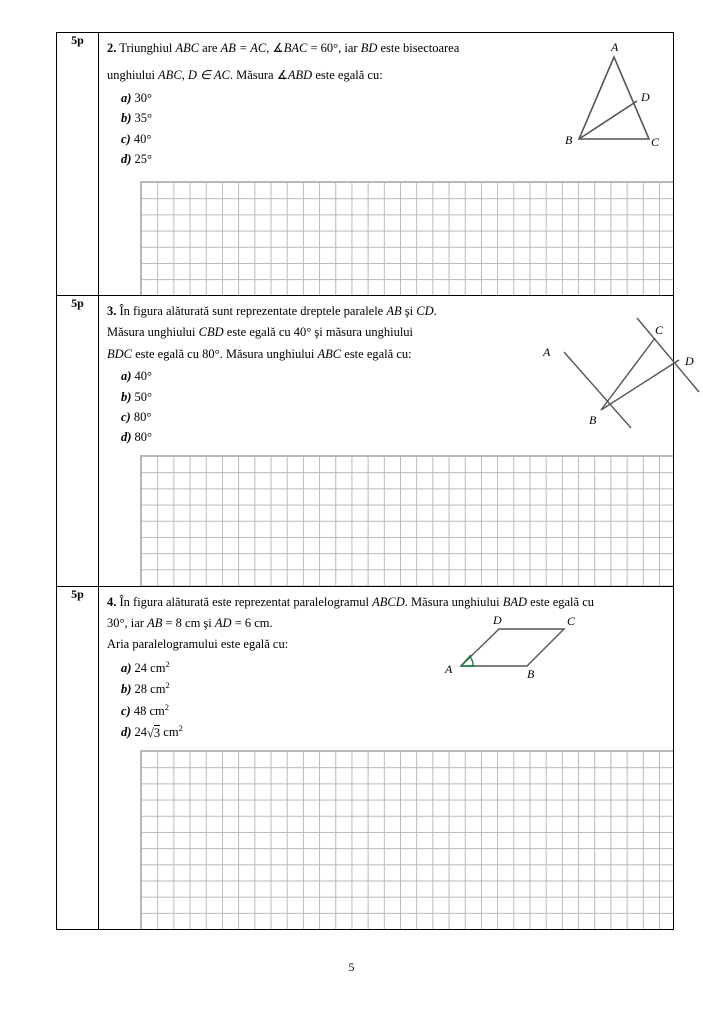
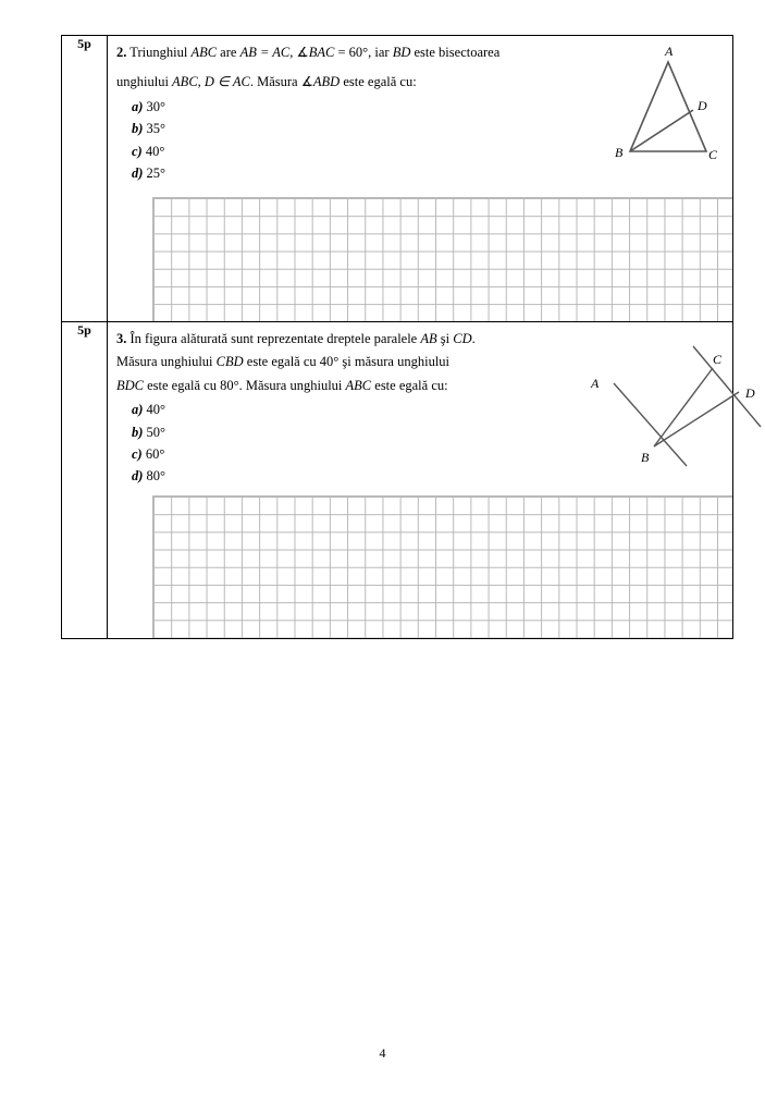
  5p	2. Triunghiul ABC are AB = AC, ∡BAC = 60°, iar BD este bisectoarea unghiului ABC, D ∈ AC. Măsura ∡ABD este egală cu: a) 30° b) 35° c) 40° d) 25° A B C D
- 5p	3. În figura alăturată sunt reprezentate dreptele paralele AB şi CD. Măsura unghiului CBD este egală cu 40° şi măsura unghiului BDC este egală cu 80°. Măsura unghiului ABC este egală cu: a) 40° b) 50° c) 80° d) 80° A B C D
+ 5p	3. În figura alăturată sunt reprezentate dreptele paralele AB şi CD. Măsura unghiului CBD este egală cu 40° şi măsura unghiului BDC este egală cu 80°. Măsura unghiului ABC este egală cu: a) 40° b) 50° c) 60° d) 80° A B C D
- 5p	4. În figura alăturată este reprezentat paralelogramul ABCD. Măsura unghiului BAD este egală cu 30°, iar AB = 8 cm şi AD = 6 cm. Aria paralelogramului este egală cu: a) 24 cm2 b) 28 cm2 c) 48 cm2 d) 24√3 cm2 A B C D
- 5
+ 4
